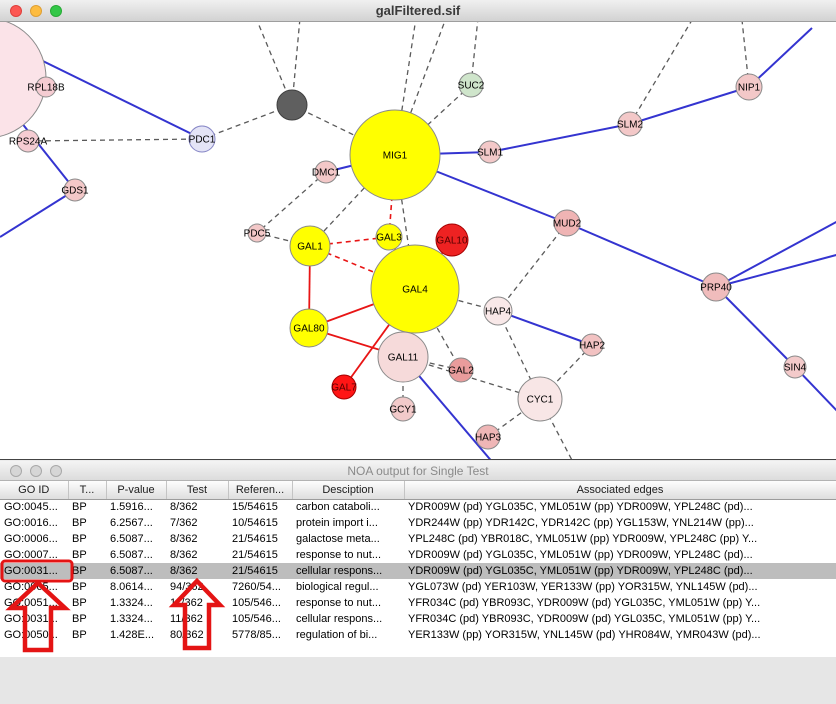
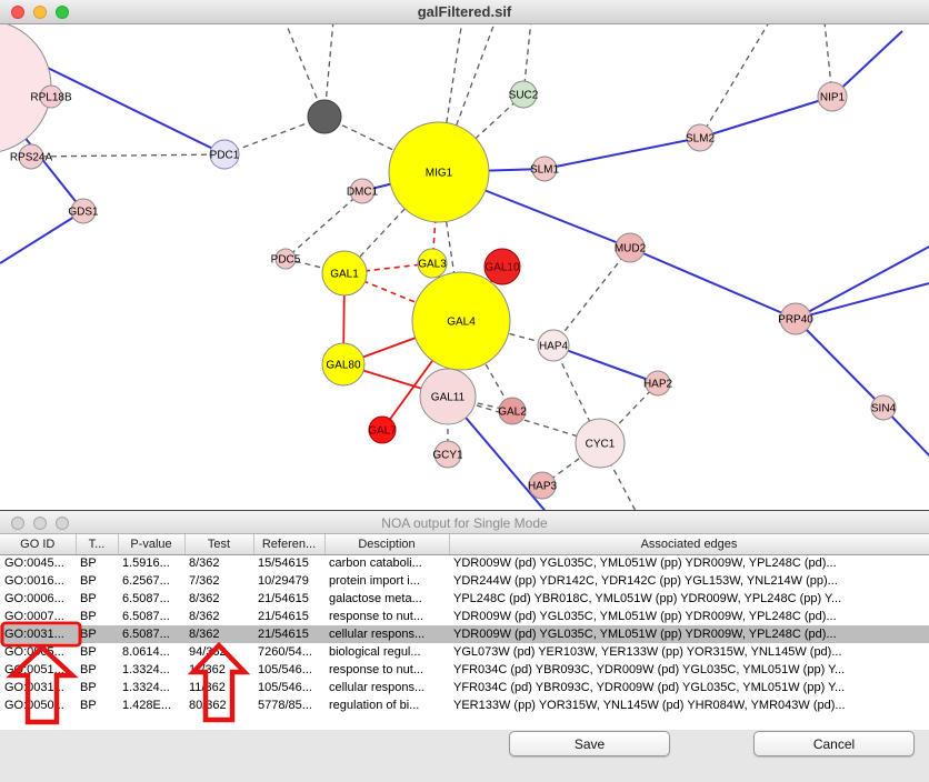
  galFiltered.sif
  RPL18B
  RPS24A
  GDS1
  PDC1
  DMC1
  MIG1
  SUC2
  SLM1
  SLM2
  NIP1
  PDC5
  GAL1
  GAL3
  GAL10
  MUD2
  GAL4
  HAP4
  PRP40
  GAL80
  HAP2
  SIN4
  GAL11
  GAL2
  GAL7
  GCY1
  CYC1
  HAP3
- NOA output for Single Test
+ NOA output for Single Mode
  GO ID	T...	P-value	Test	Referen...	Desciption	Associated edges
  GO:0045...	BP	1.5916...	8/362	15/54615	carbon cataboli...	YDR009W (pd) YGL035C, YML051W (pp) YDR009W, YPL248C (pd)...
- GO:0016...	BP	6.2567...	7/362	10/54615	protein import i...	YDR244W (pp) YDR142C, YDR142C (pp) YGL153W, YNL214W (pp)...
+ GO:0016...	BP	6.2567...	7/362	10/29479	protein import i...	YDR244W (pp) YDR142C, YDR142C (pp) YGL153W, YNL214W (pp)...
  GO:0006...	BP	6.5087...	8/362	21/54615	galactose meta...	YPL248C (pd) YBR018C, YML051W (pp) YDR009W, YPL248C (pp) Y...
  GO:0007...	BP	6.5087...	8/362	21/54615	response to nut...	YDR009W (pd) YGL035C, YML051W (pp) YDR009W, YPL248C (pd)...
  GO:0031...	BP	6.5087...	8/362	21/54615	cellular respons...	YDR009W (pd) YGL035C, YML051W (pp) YDR009W, YPL248C (pd)...
  GO:0...	BP	8.0614...	94/6	7260/54...	biological regul...	YGL073W (pd) YER103W, YER133W (pp) YOR315W, YNL145W (pd)...
  G:0051...	BP	1.3324...	1362	105/546...	response to nut...	YFR034C (pd) YBR093C, YDR009W (pd) YGL035C, YML051W (pp) Y...
  GO:031.	BP	1.3324...	11362	105/546...	cellular respons...	YFR034C (pd) YBR093C, YDR009W (pd) YGL035C, YML051W (pp) Y...
  GO:050.	BP	1.428E...	80362	5778/85...	regulation of bi...	YER133W (pp) YOR315W, YNL145W (pd) YHR084W, YMR043W (pd)...
+ Save
+ Cancel
